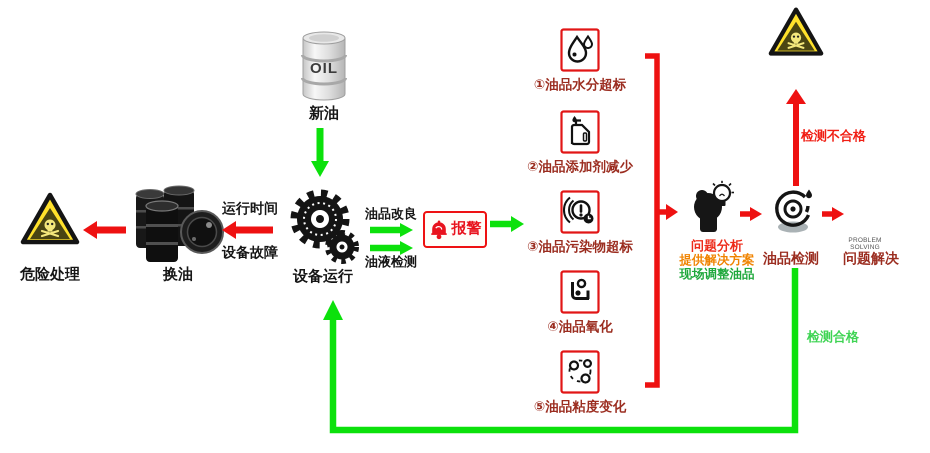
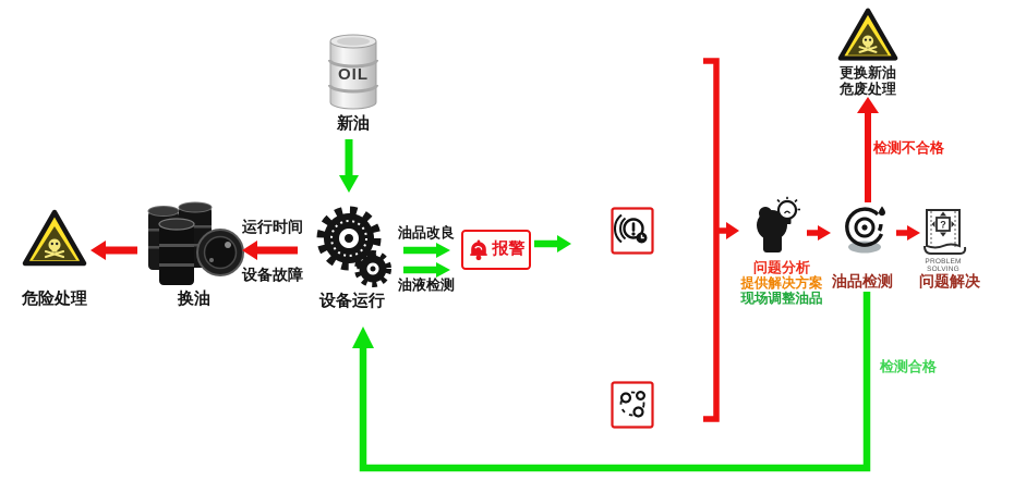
  危险处理
  换油
  运行时间
  设备故障
  OIL
  新油
  设备运行
  油品改良
  油液检测
  报警
- ①油品水分超标
- ②油品添加剂减少
- ③油品污染物超标
- ④油品氧化
- ⑤油品粘度变化
  问题分析
  提供解决方案
  现场调整油品
  油品检测
  检测不合格
+ 更换新油
+ 危废处理
+ ?
  问题解决
  检测合格
